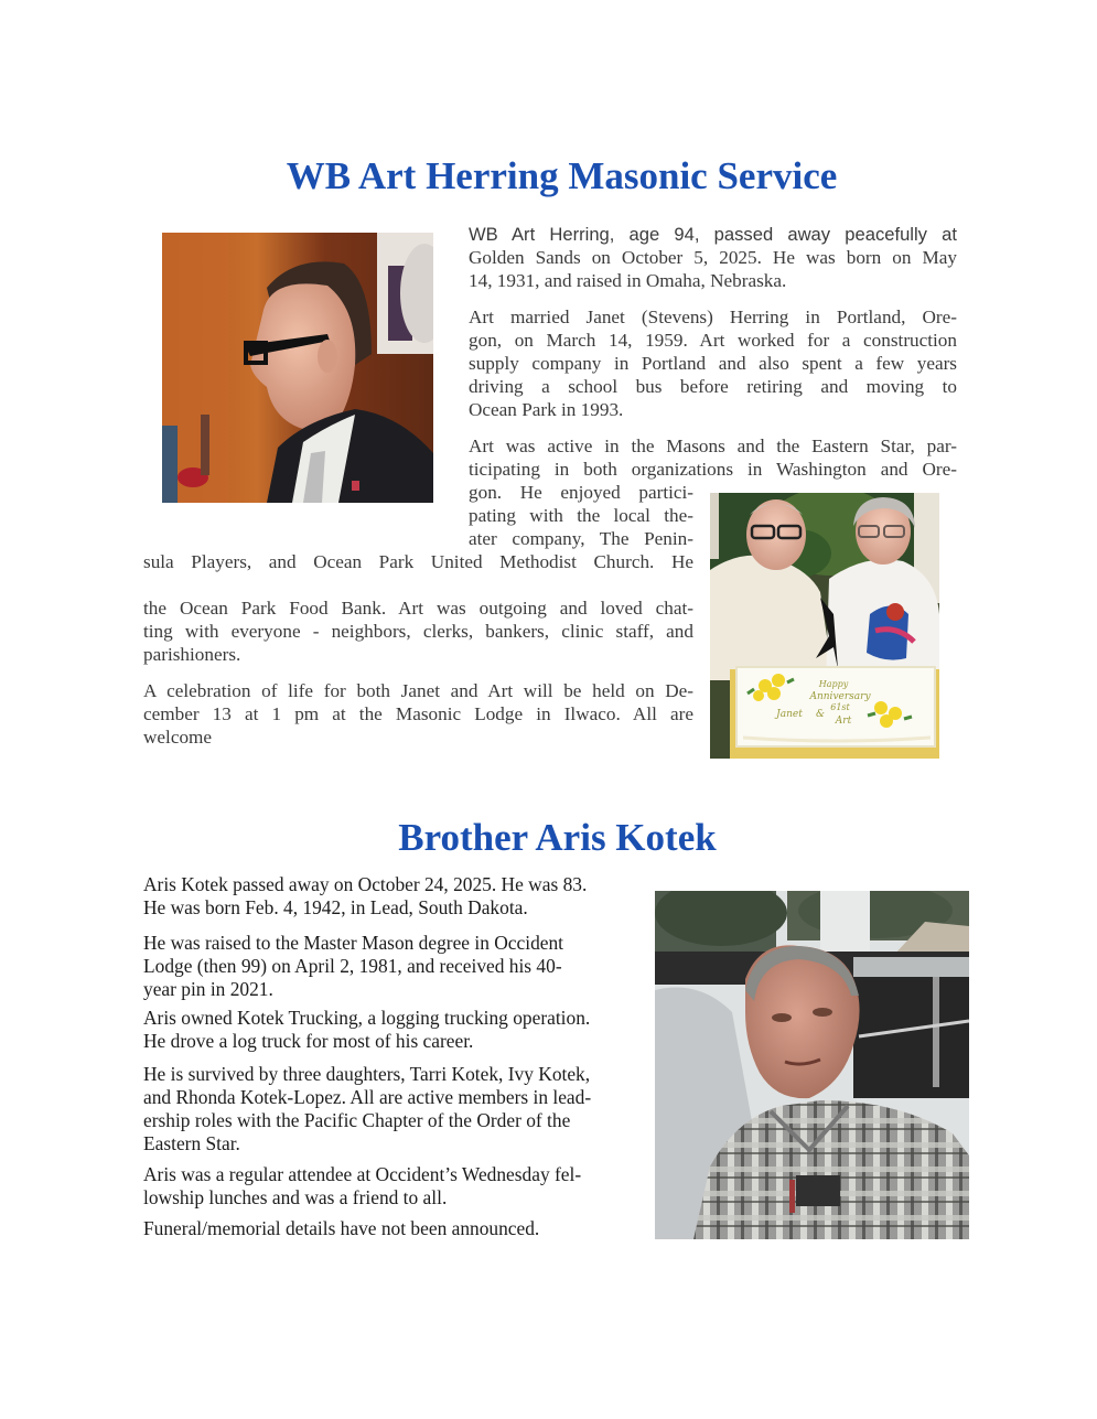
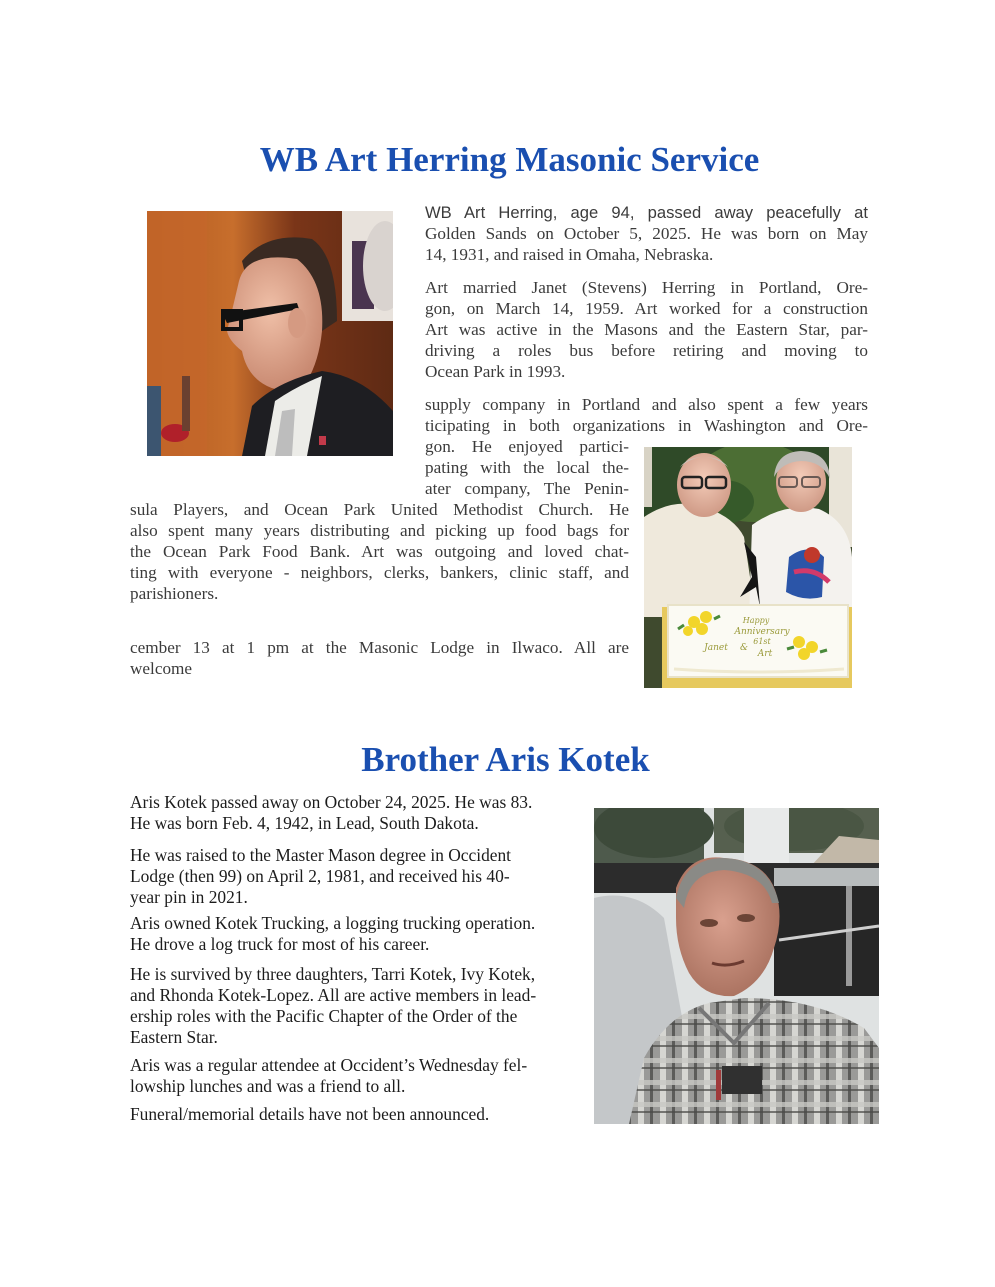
  WB Art Herring Masonic Service
  WB Art Herring, age 94, passed away peacefully at
  Golden Sands on October 5, 2025. He was born on May
  14, 1931, and raised in Omaha, Nebraska.
  Art married Janet (Stevens) Herring in Portland, Ore-
  gon, on March 14, 1959. Art worked for a construction
- supply company in Portland and also spent a few years
+ Art was active in the Masons and the Eastern Star, par-
- driving a school bus before retiring and moving to
+ driving a roles bus before retiring and moving to
  Ocean Park in 1993.
- Art was active in the Masons and the Eastern Star, par-
+ supply company in Portland and also spent a few years
  ticipating in both organizations in Washington and Ore-
  gon. He enjoyed partici-
  pating with the local the-
  ater company, The Penin-
  sula Players, and Ocean Park United Methodist Church. He
+ also spent many years distributing and picking up food bags for
  the Ocean Park Food Bank. Art was outgoing and loved chat-
  ting with everyone - neighbors, clerks, bankers, clinic staff, and
  parishioners.
- A celebration of life for both Janet and Art will be held on De-
  cember 13 at 1 pm at the Masonic Lodge in Ilwaco. All are
  welcome
  Happy
  Anniversary
  61st
  Janet
  &
  Art
  Brother Aris Kotek
  Aris Kotek passed away on October 24, 2025. He was 83.
  He was born Feb. 4, 1942, in Lead, South Dakota.
  He was raised to the Master Mason degree in Occident
  Lodge (then 99) on April 2, 1981, and received his 40-
  year pin in 2021.
  Aris owned Kotek Trucking, a logging trucking operation.
  He drove a log truck for most of his career.
  He is survived by three daughters, Tarri Kotek, Ivy Kotek,
  and Rhonda Kotek-Lopez. All are active members in lead-
  ership roles with the Pacific Chapter of the Order of the
  Eastern Star.
  Aris was a regular attendee at Occident’s Wednesday fel-
  lowship lunches and was a friend to all.
  Funeral/memorial details have not been announced.
